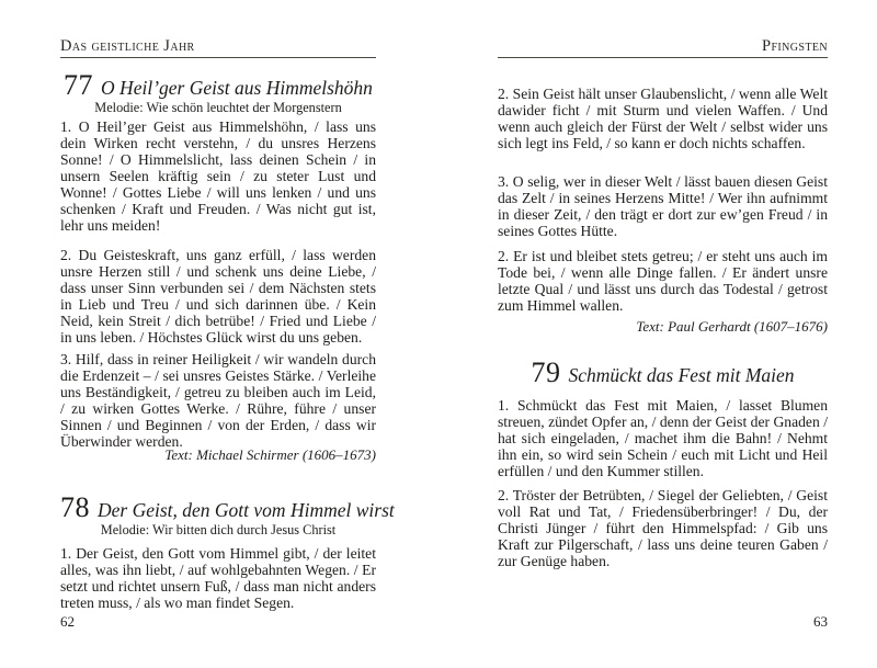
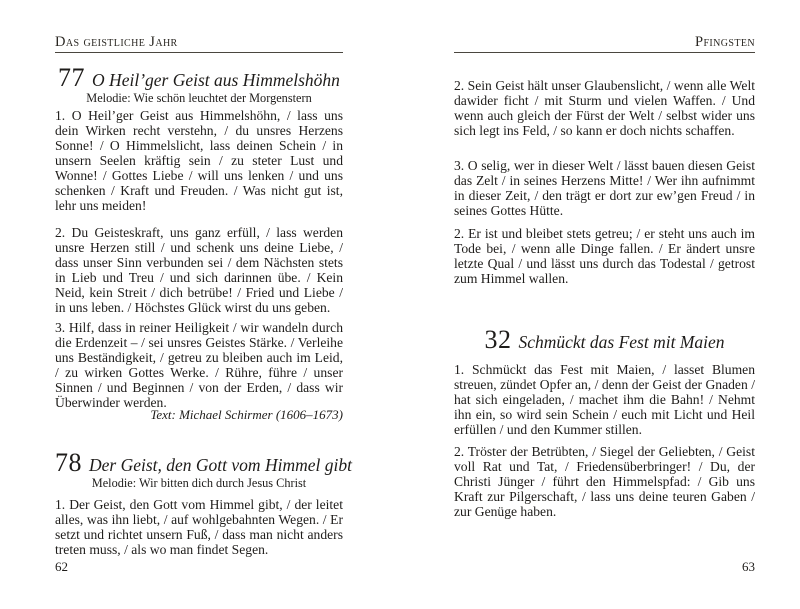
  Das geistliche Jahr
  77 O Heil’ger Geist aus Himmelshöhn
  Melodie: Wie schön leuchtet der Morgenstern
  1. O Heil’ger Geist aus Himmelshöhn, / lass uns dein Wirken recht verstehn, / du unsres Herzens Sonne! / O Himmelslicht, lass deinen Schein / in unsern Seelen kräftig sein / zu steter Lust und Wonne! / Gottes Liebe / will uns lenken / und uns schenken / Kraft und Freuden. / Was nicht gut ist, lehr uns meiden!
  2. Du Geisteskraft, uns ganz erfüll, / lass werden unsre Herzen still / und schenk uns deine Liebe, / dass unser Sinn verbunden sei / dem Nächsten stets in Lieb und Treu / und sich darinnen übe. / Kein Neid, kein Streit / dich betrübe! / Fried und Liebe / in uns leben. / Höchstes Glück wirst du uns geben.
  3. Hilf, dass in reiner Heiligkeit / wir wandeln durch die Erdenzeit – / sei unsres Geistes Stärke. / Verleihe uns Beständigkeit, / getreu zu bleiben auch im Leid, / zu wirken Gottes Werke. / Rühre, führe / unser Sinnen / und Beginnen / von der Erden, / dass wir Überwinder werden.
  Text: Michael Schirmer (1606–1673)
- 78 Der Geist, den Gott vom Himmel wirst
+ 78 Der Geist, den Gott vom Himmel gibt
  Melodie: Wir bitten dich durch Jesus Christ
  1. Der Geist, den Gott vom Himmel gibt, / der leitet alles, was ihn liebt, / auf wohlgebahnten Wegen. / Er setzt und richtet unsern Fuß, / dass man nicht anders treten muss, / als wo man findet Segen.
  62
  Pfingsten
  2. Sein Geist hält unser Glaubenslicht, / wenn alle Welt dawider ficht / mit Sturm und vielen Waffen. / Und wenn auch gleich der Fürst der Welt / selbst wider uns sich legt ins Feld, / so kann er doch nichts schaffen.
  3. O selig, wer in dieser Welt / lässt bauen diesen Geist das Zelt / in seines Herzens Mitte! / Wer ihn aufnimmt in dieser Zeit, / den trägt er dort zur ew’gen Freud / in seines Gottes Hütte.
  2. Er ist und bleibet stets getreu; / er steht uns auch im Tode bei, / wenn alle Dinge fallen. / Er ändert unsre letzte Qual / und lässt uns durch das Todestal / getrost zum Himmel wallen.
- Text: Paul Gerhardt (1607–1676)
- 79 Schmückt das Fest mit Maien
+ 32 Schmückt das Fest mit Maien
  1. Schmückt das Fest mit Maien, / lasset Blumen streuen, zündet Opfer an, / denn der Geist der Gnaden / hat sich eingeladen, / machet ihm die Bahn! / Nehmt ihn ein, so wird sein Schein / euch mit Licht und Heil erfüllen / und den Kummer stillen.
  2. Tröster der Betrübten, / Siegel der Geliebten, / Geist voll Rat und Tat, / Friedensüberbringer! / Du, der Christi Jünger / führt den Himmelspfad: / Gib uns Kraft zur Pilgerschaft, / lass uns deine teuren Gaben / zur Genüge haben.
  63
